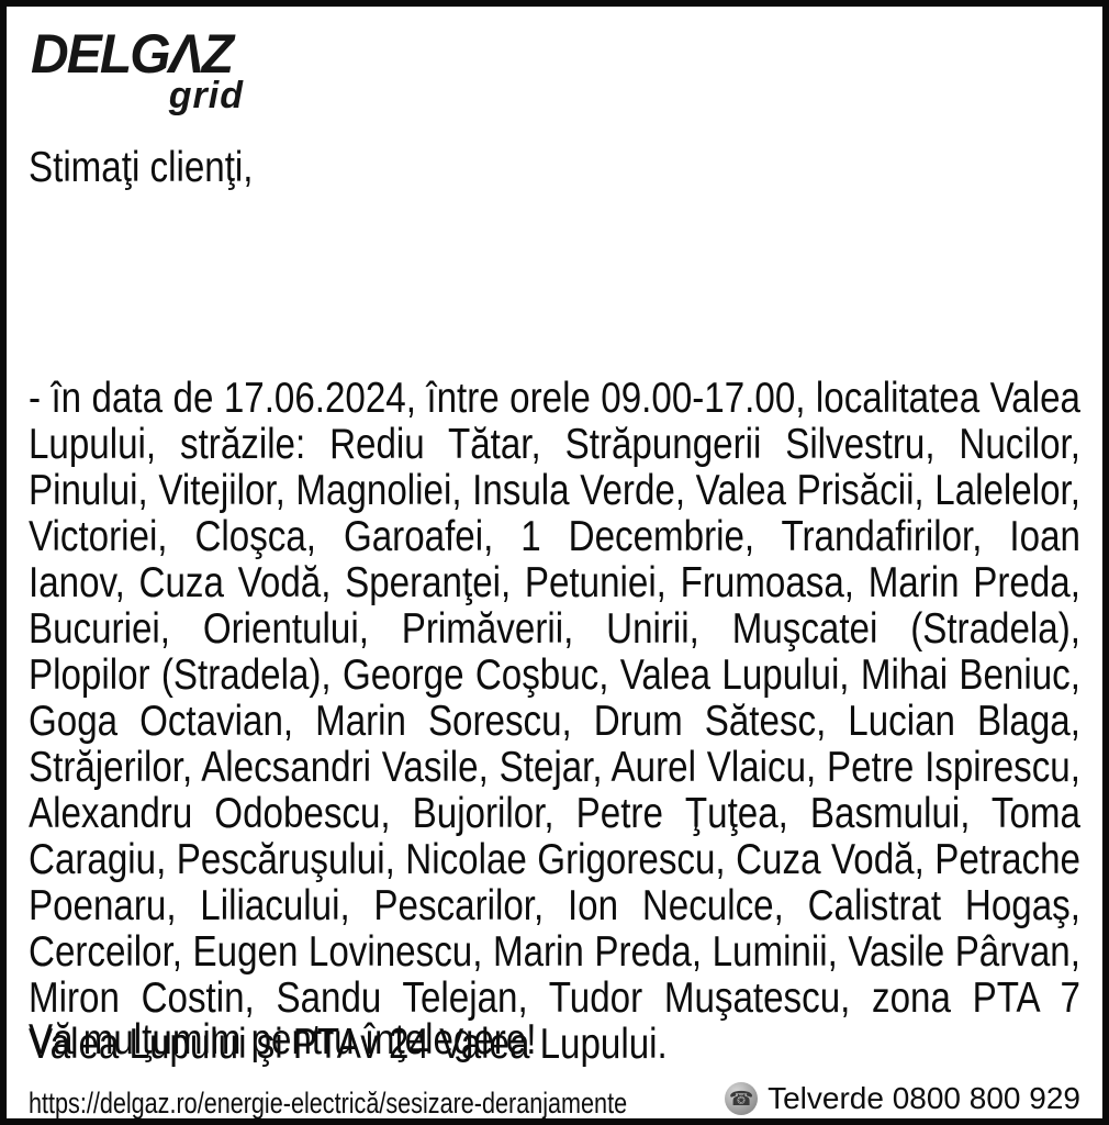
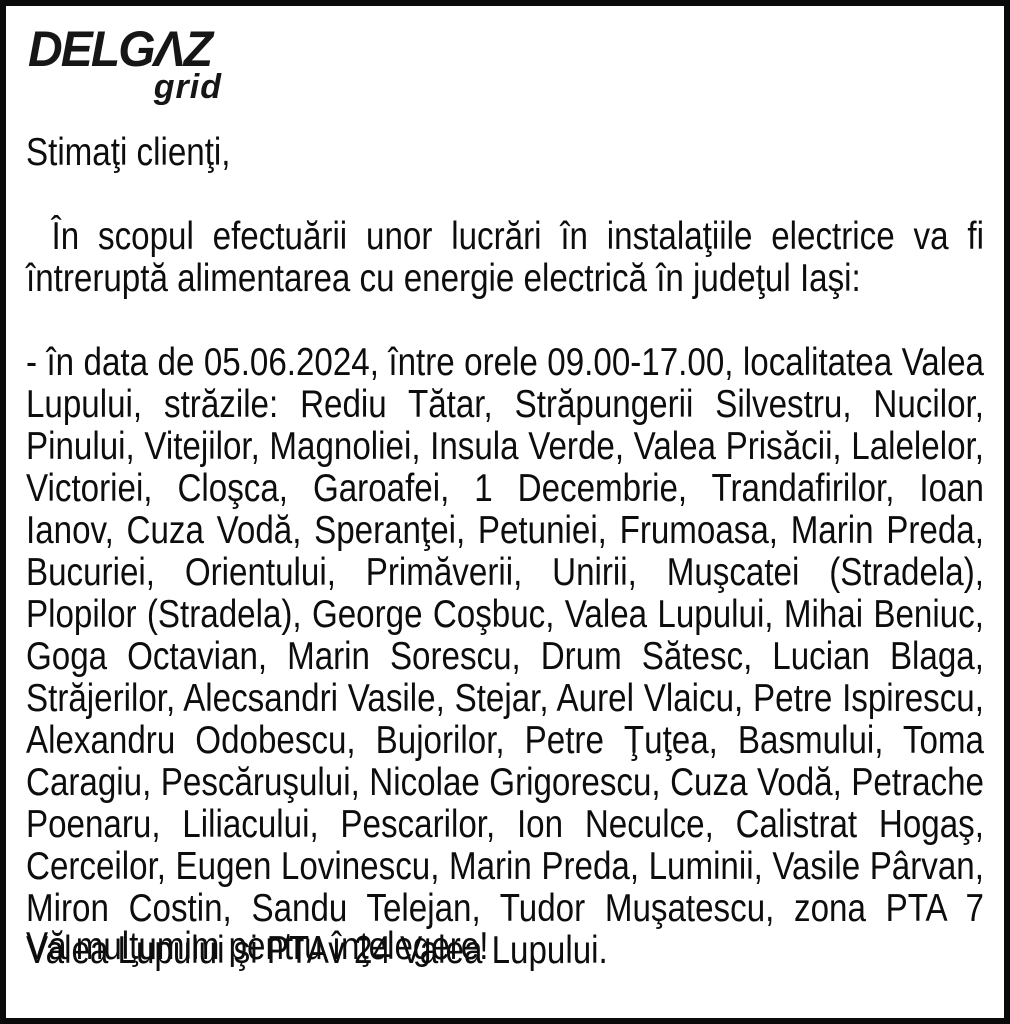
  DELGΛZ
  grid
  Stimaţi clienţi,
+ În scopul efectuării unor lucrări în instalaţiile electrice va fi întreruptă alimentarea cu energie electrică în judeţul Iaşi:
- - în data de 17.06.2024, între orele 09.00-17.00, localitatea Valea Lupului, străzile: Rediu Tătar, Străpungerii Silvestru, Nucilor, Pinului, Vitejilor, Magnoliei, Insula Verde, Valea Prisăcii, Lalelelor, Victoriei, Cloşca, Garoafei, 1 Decembrie, Trandafirilor, Ioan Ianov, Cuza Vodă, Speranţei, Petuniei, Frumoasa, Marin Preda, Bucuriei, Orientului, Primăverii, Unirii, Muşcatei (Stradela), Plopilor (Stradela), George Coşbuc, Valea Lupului, Mihai Beniuc, Goga Octavian, Marin Sorescu, Drum Sătesc, Lucian Blaga, Străjerilor, Alecsandri Vasile, Stejar, Aurel Vlaicu, Petre Ispirescu, Alexandru Odobescu, Bujorilor, Petre Ţuţea, Basmului, Toma Caragiu, Pescăruşului, Nicolae Grigorescu, Cuza Vodă, Petrache Poenaru, Liliacului, Pescarilor, Ion Neculce, Calistrat Hogaş, Cerceilor, Eugen Lovinescu, Marin Preda, Luminii, Vasile Pârvan, Miron Costin, Sandu Telejan, Tudor Muşatescu, zona PTA 7 Valea Lupului şi PTAv 24 Valea Lupului.
+ - în data de 05.06.2024, între orele 09.00-17.00, localitatea Valea Lupului, străzile: Rediu Tătar, Străpungerii Silvestru, Nucilor, Pinului, Vitejilor, Magnoliei, Insula Verde, Valea Prisăcii, Lalelelor, Victoriei, Cloşca, Garoafei, 1 Decembrie, Trandafirilor, Ioan Ianov, Cuza Vodă, Speranţei, Petuniei, Frumoasa, Marin Preda, Bucuriei, Orientului, Primăverii, Unirii, Muşcatei (Stradela), Plopilor (Stradela), George Coşbuc, Valea Lupului, Mihai Beniuc, Goga Octavian, Marin Sorescu, Drum Sătesc, Lucian Blaga, Străjerilor, Alecsandri Vasile, Stejar, Aurel Vlaicu, Petre Ispirescu, Alexandru Odobescu, Bujorilor, Petre Ţuţea, Basmului, Toma Caragiu, Pescăruşului, Nicolae Grigorescu, Cuza Vodă, Petrache Poenaru, Liliacului, Pescarilor, Ion Neculce, Calistrat Hogaş, Cerceilor, Eugen Lovinescu, Marin Preda, Luminii, Vasile Pârvan, Miron Costin, Sandu Telejan, Tudor Muşatescu, zona PTA 7 Valea Lupului şi PTAv 24 Valea Lupului.
  Vă mulţumim pentru înţelegere!
- https://delgaz.ro/energie-electrică/sesizare-deranjamente
- ☎
- Telverde 0800 800 929
